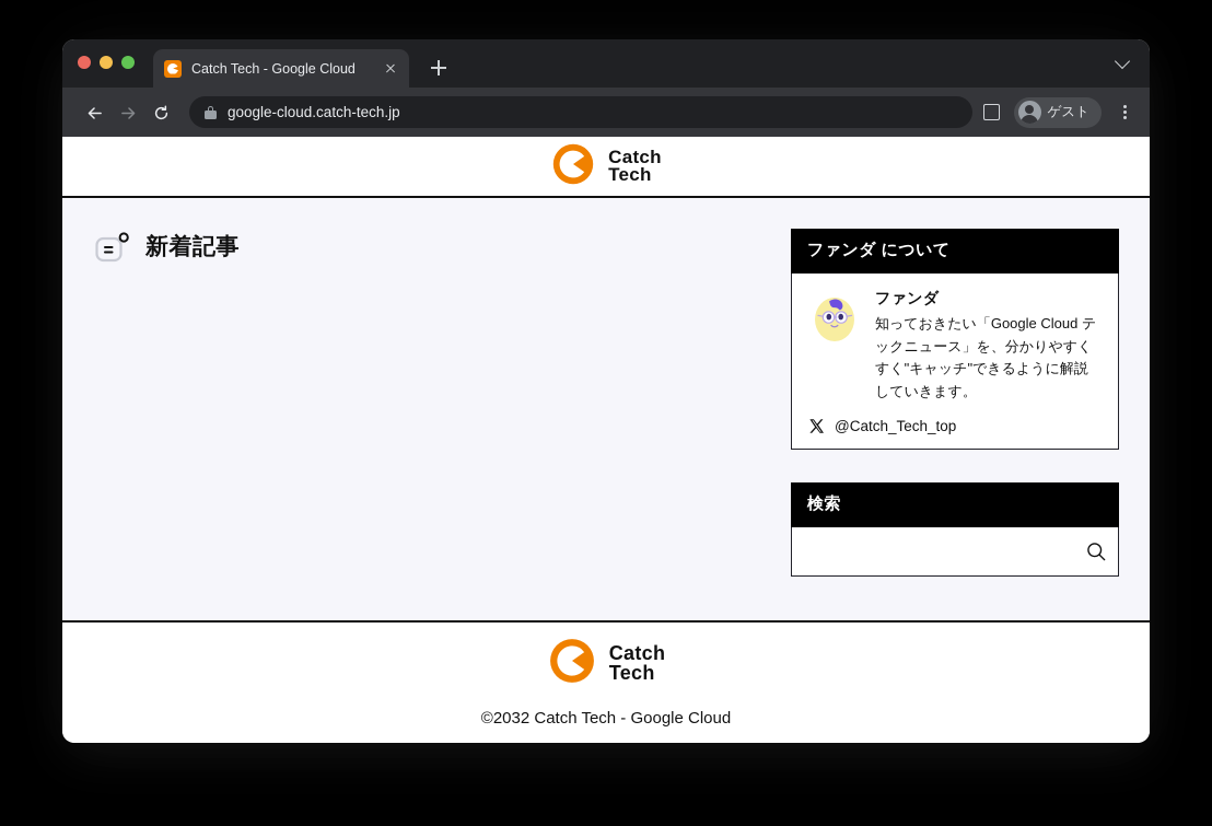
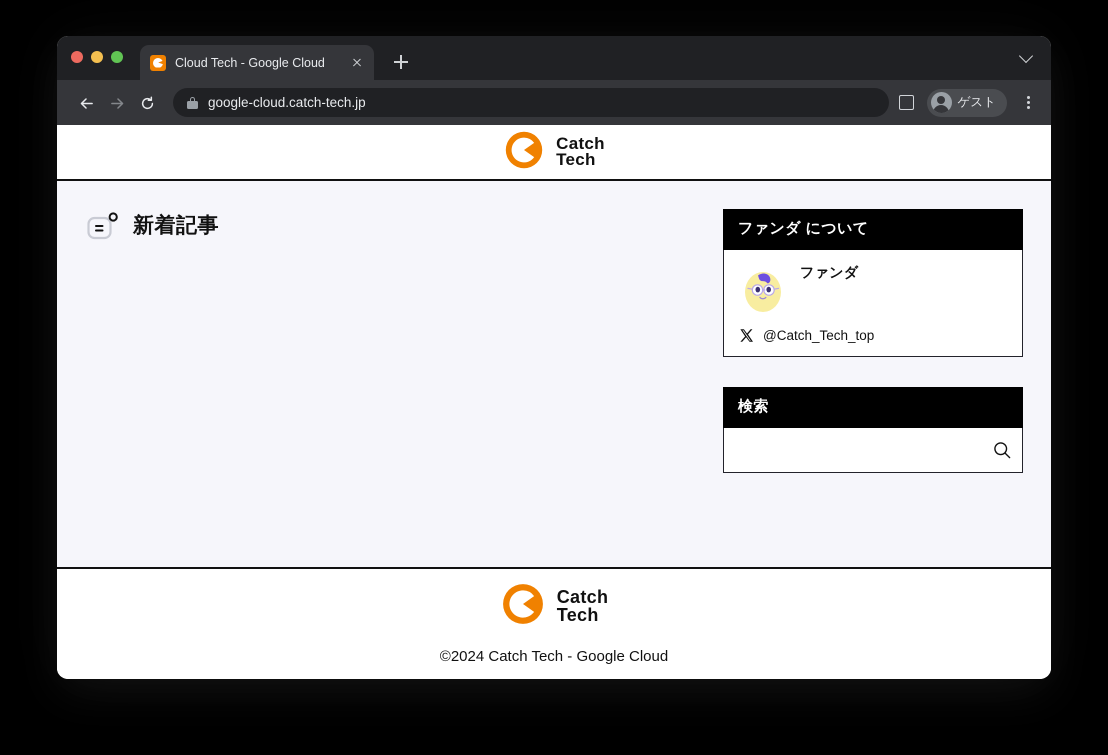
- Catch Tech - Google Cloud
+ Cloud Tech - Google Cloud
  google-cloud.catch-tech.jp
  ゲスト
  Catch
  Tech
  新着記事
  ファンダ について
  ファンダ
- 知っておきたい「Google Cloud テックニュース」を、分かりやすくすく"キャッチ"できるように解説していきます。
  @Catch_Tech_top
  検索
  Catch
  Tech
- ©2032 Catch Tech - Google Cloud
+ ©2024 Catch Tech - Google Cloud
